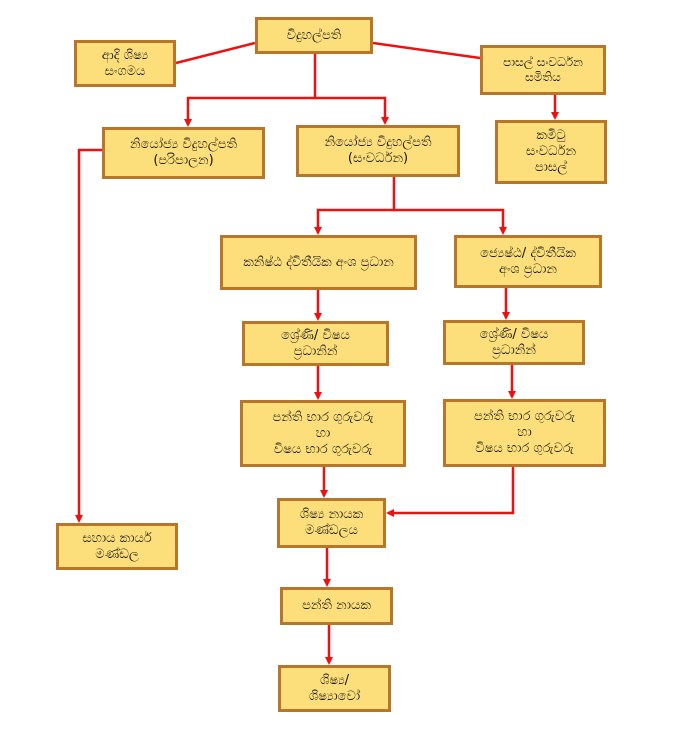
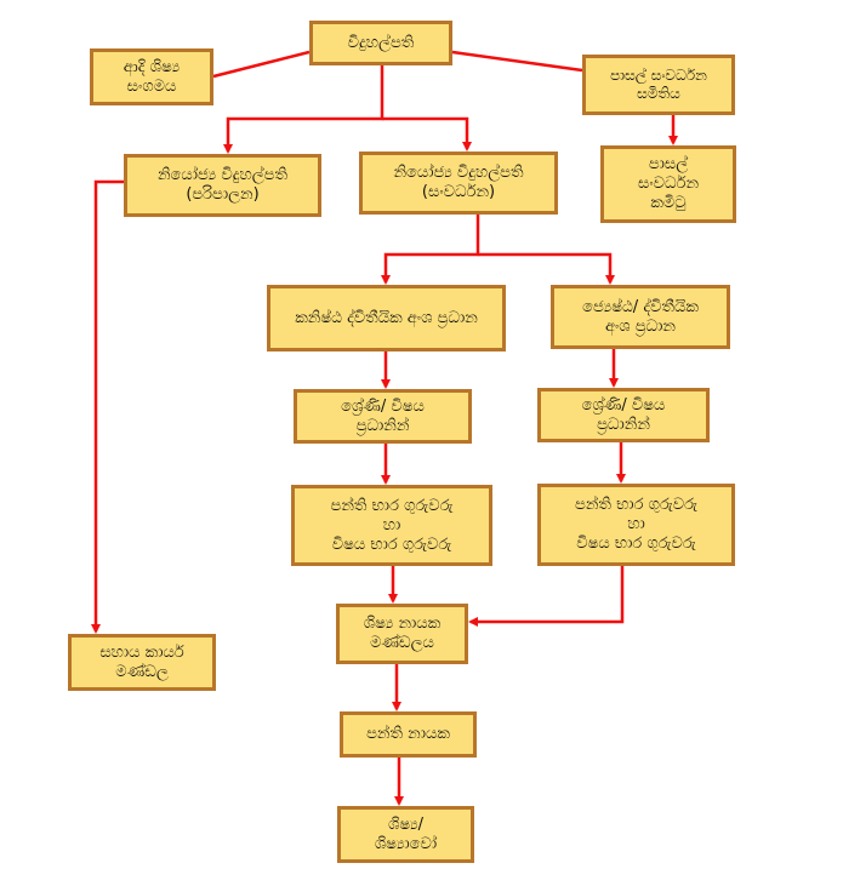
  විදුහල්පති
  ආදි ශිෂ්‍ය
  සංගමය
  පාසල් සංවර්ධන
  සමිතිය
- කමිටු
+ පාසල්
  සංවර්ධන
- පාසල්
+ කමිටු
  නියෝජ්‍ය විදුහල්පති
  (පරිපාලන)
  නියෝජ්‍ය විදුහල්පති
  (සංවර්ධන)
  කනිෂ්ඨ ද්විතීයික අංශ ප්‍රධාන
  ජ්‍යෙෂ්ඨ/ ද්විතීයික
  අංශ ප්‍රධාන
  ශ්‍රේණි/ විෂය
  ප්‍රධානින්
  ශ්‍රේණි/ විෂය
  ප්‍රධානින්
  පන්ති භාර ගුරුවරු
  හා
  විෂය භාර ගුරුවරු
  පන්ති භාර ගුරුවරු
  හා
  විෂය භාර ගුරුවරු
  සහාය කාර්ය
  මණ්ඩල
  ශිෂ්‍ය නායක
  මණ්ඩලය
  පන්ති නායක
  ශිෂ්‍ය/
  ශිෂ්‍යාවෝ
